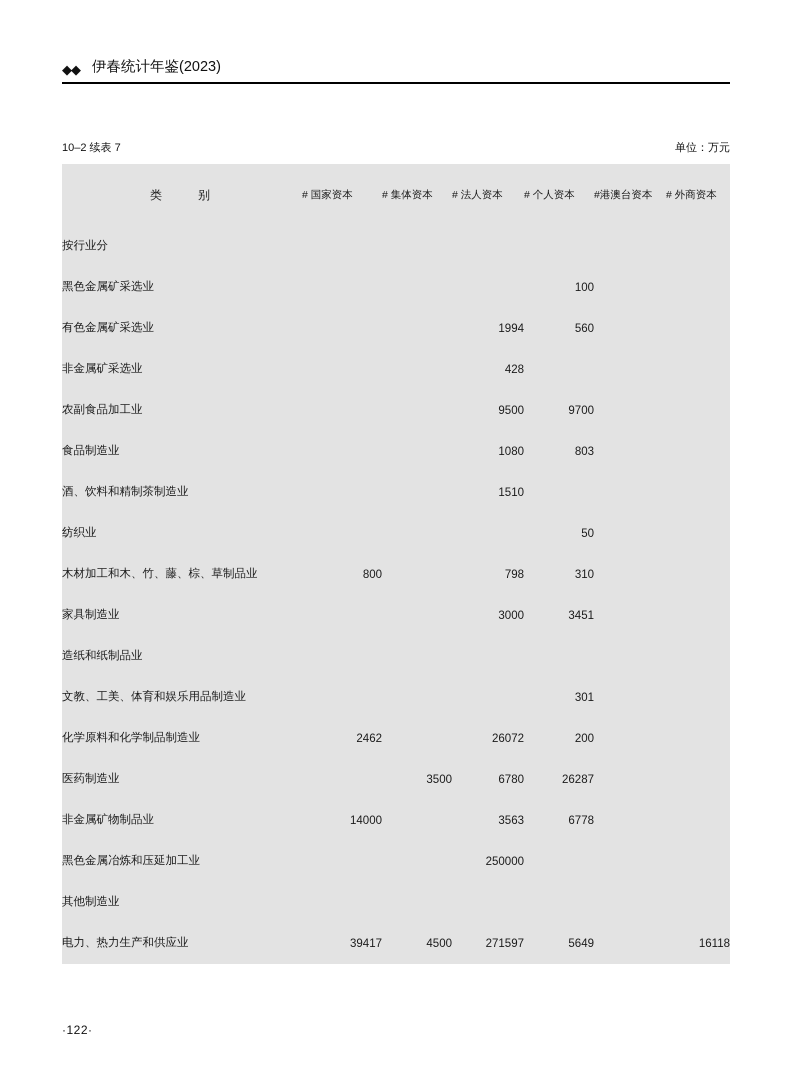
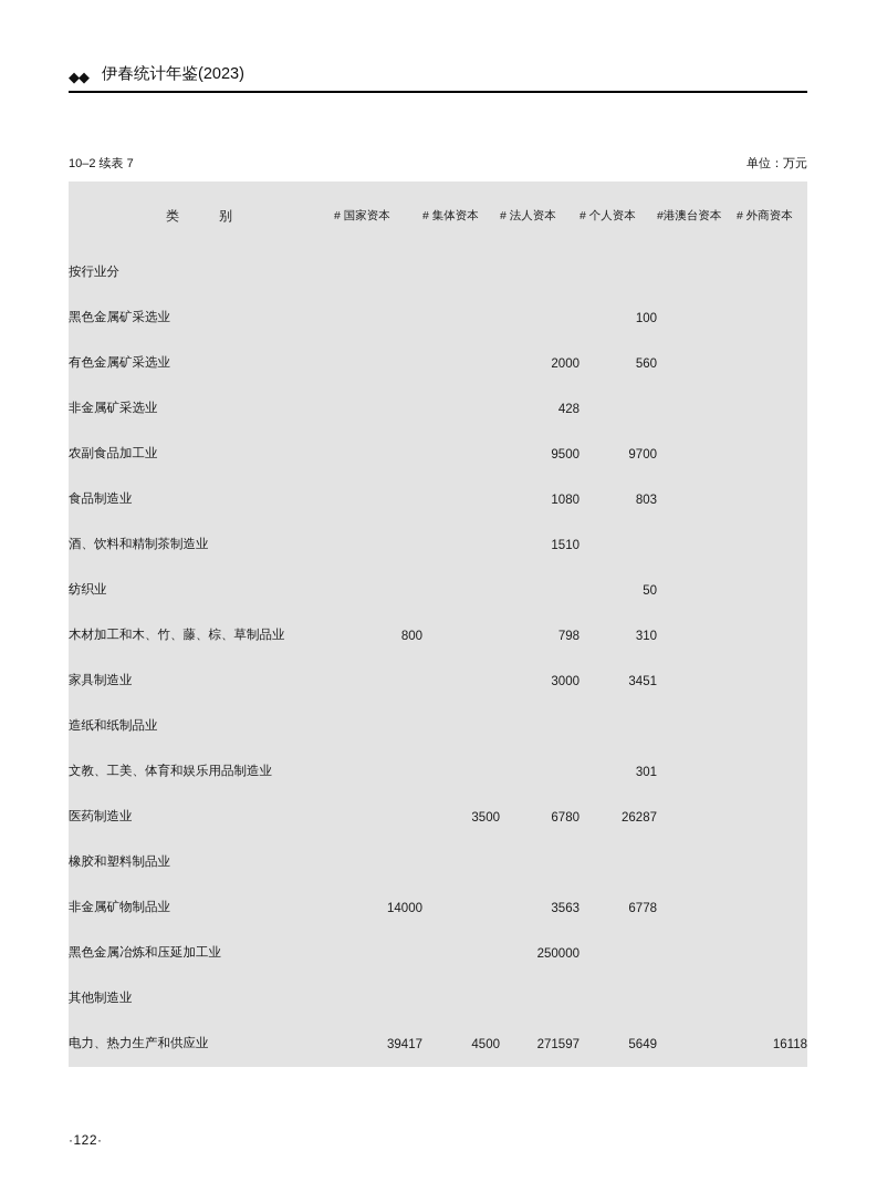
  ◆◆
  伊春统计年鉴(2023)
  10–2 续表 7
  单位：万元
  类 别	# 国家资本	# 集体资本	# 法人资本	# 个人资本	#港澳台资本	# 外商资本
  按行业分
  黑色金属矿采选业				100
- 有色金属矿采选业			1994	560
+ 有色金属矿采选业			2000	560
  非金属矿采选业			428
  农副食品加工业			9500	9700
  食品制造业			1080	803
  酒、饮料和精制茶制造业			1510
  纺织业				50
  木材加工和木、竹、藤、棕、草制品业	800		798	310
  家具制造业			3000	3451
  造纸和纸制品业
  文教、工美、体育和娱乐用品制造业				301
- 化学原料和化学制品制造业	2462		26072	200
  医药制造业		3500	6780	26287
+ 橡胶和塑料制品业
  非金属矿物制品业	14000		3563	6778
  黑色金属冶炼和压延加工业			250000
  其他制造业
  电力、热力生产和供应业	39417	4500	271597	5649		16118
  ·122·
